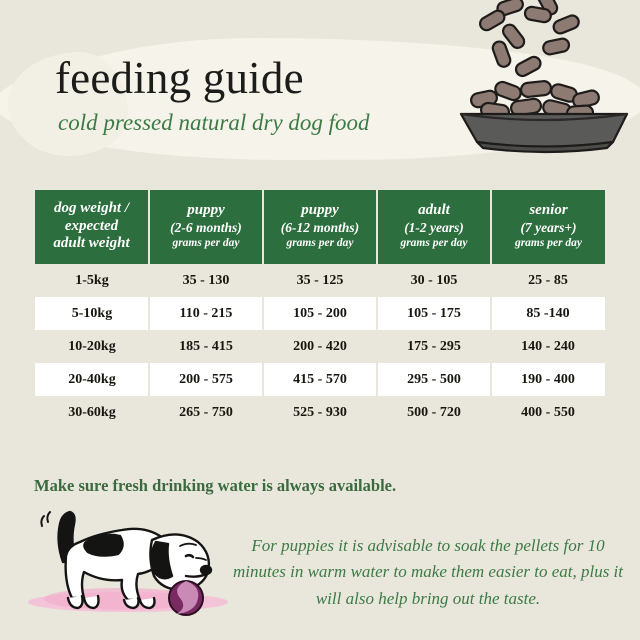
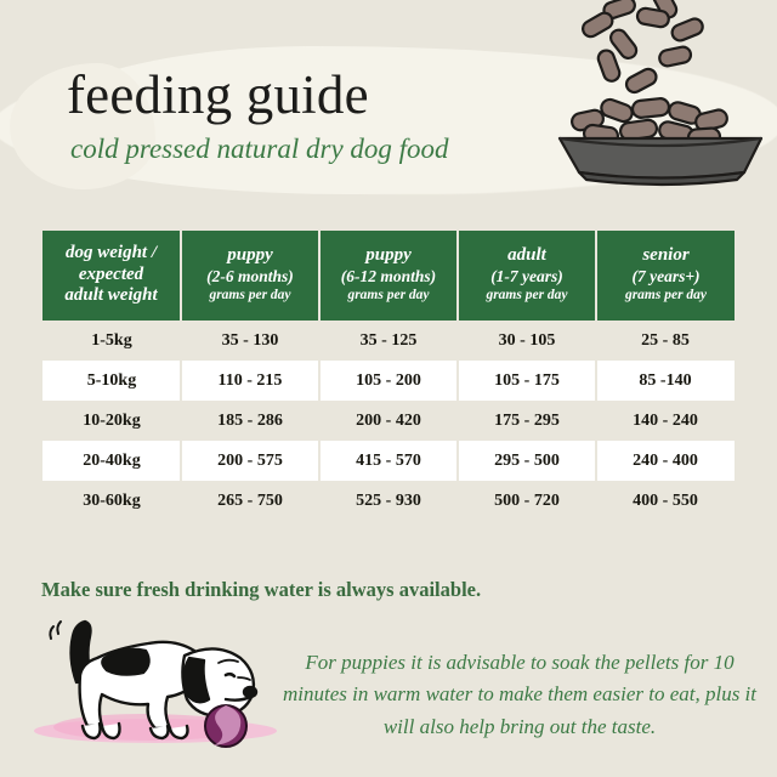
  feeding guide
  cold pressed natural dry dog food
- dog weight / expected adult weight	puppy (2-6 months) grams per day	puppy (6-12 months) grams per day	adult (1-2 years) grams per day	senior (7 years+) grams per day
+ dog weight / expected adult weight	puppy (2-6 months) grams per day	puppy (6-12 months) grams per day	adult (1-7 years) grams per day	senior (7 years+) grams per day
  1-5kg	35 - 130	35 - 125	30 - 105	25 - 85
  5-10kg	110 - 215	105 - 200	105 - 175	85 -140
- 10-20kg	185 - 415	200 - 420	175 - 295	140 - 240
+ 10-20kg	185 - 286	200 - 420	175 - 295	140 - 240
- 20-40kg	200 - 575	415 - 570	295 - 500	190 - 400
+ 20-40kg	200 - 575	415 - 570	295 - 500	240 - 400
  30-60kg	265 - 750	525 - 930	500 - 720	400 - 550
  Make sure fresh drinking water is always available.
  For puppies it is advisable to soak the pellets for 10 minutes in warm water to make them easier to eat, plus it will also help bring out the taste.
